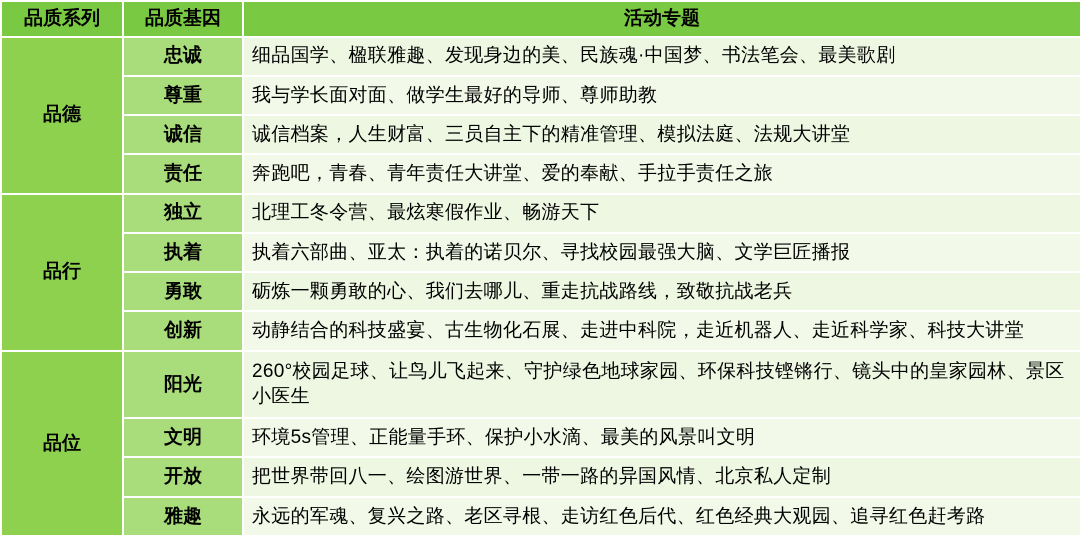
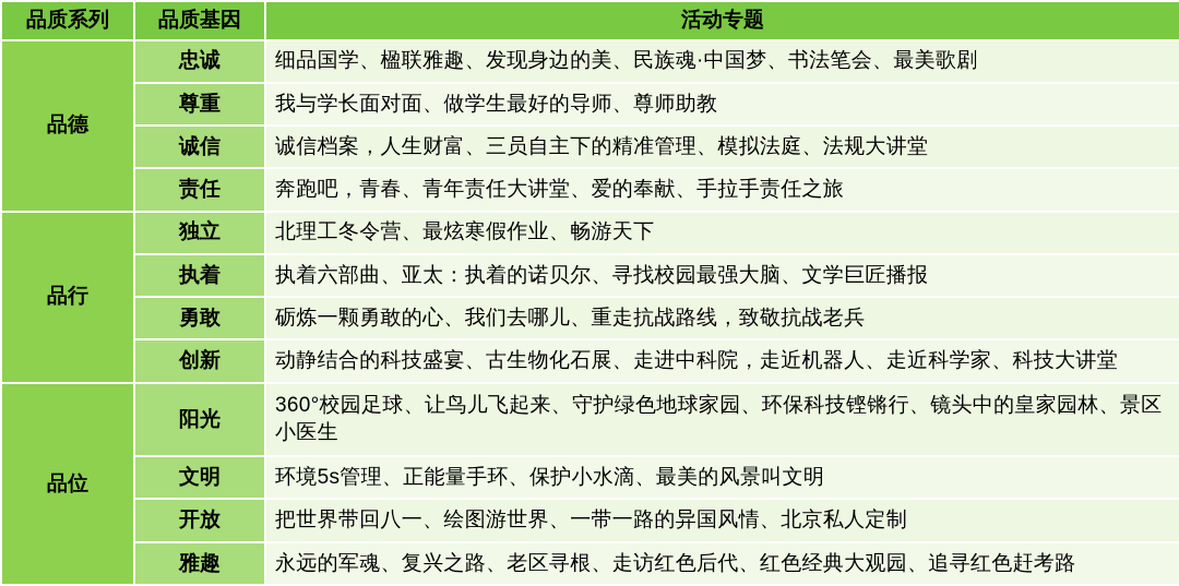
  品质系列	品质基因	活动专题
  品德	忠诚	细品国学、楹联雅趣、发现身边的美、民族魂·中国梦、书法笔会、最美歌剧
  尊重	我与学长面对面、做学生最好的导师、尊师助教
  诚信	诚信档案，人生财富、三员自主下的精准管理、模拟法庭、法规大讲堂
  责任	奔跑吧，青春、青年责任大讲堂、爱的奉献、手拉手责任之旅
  品行	独立	北理工冬令营、最炫寒假作业、畅游天下
  执着	执着六部曲、亚太：执着的诺贝尔、寻找校园最强大脑、文学巨匠播报
  勇敢	砺炼一颗勇敢的心、我们去哪儿、重走抗战路线，致敬抗战老兵
  创新	动静结合的科技盛宴、古生物化石展、走进中科院，走近机器人、走近科学家、科技大讲堂
- 品位	阳光	260°校园足球、让鸟儿飞起来、守护绿色地球家园、环保科技铿锵行、镜头中的皇家园林、景区小医生
+ 品位	阳光	360°校园足球、让鸟儿飞起来、守护绿色地球家园、环保科技铿锵行、镜头中的皇家园林、景区小医生
  文明	环境5s管理、正能量手环、保护小水滴、最美的风景叫文明
  开放	把世界带回八一、绘图游世界、一带一路的异国风情、北京私人定制
  雅趣	永远的军魂、复兴之路、老区寻根、走访红色后代、红色经典大观园、追寻红色赶考路
